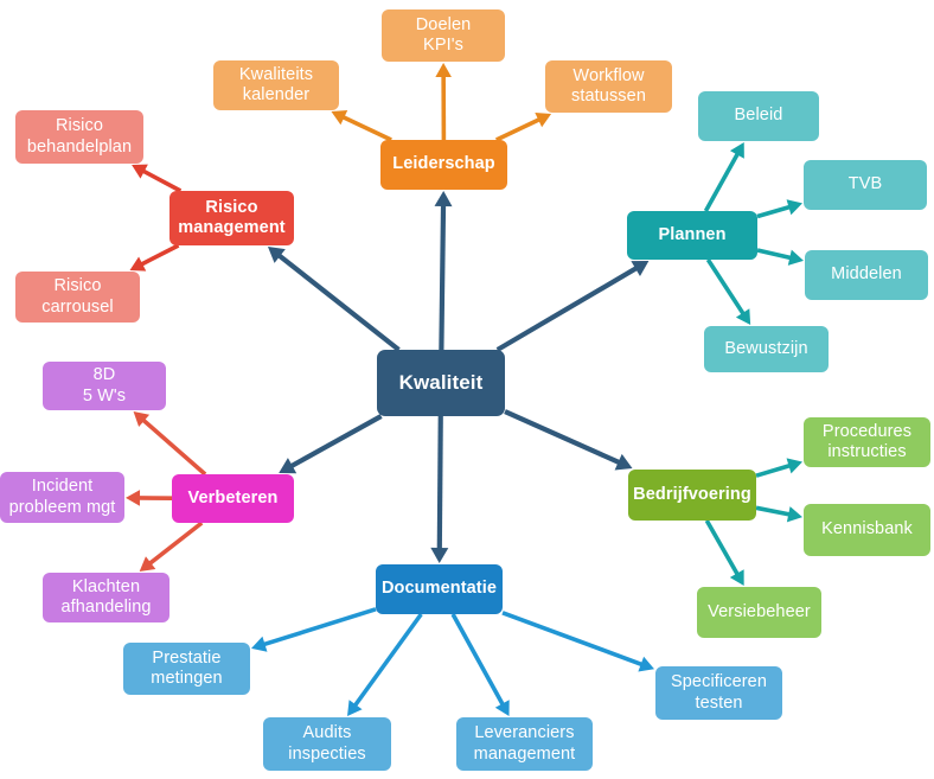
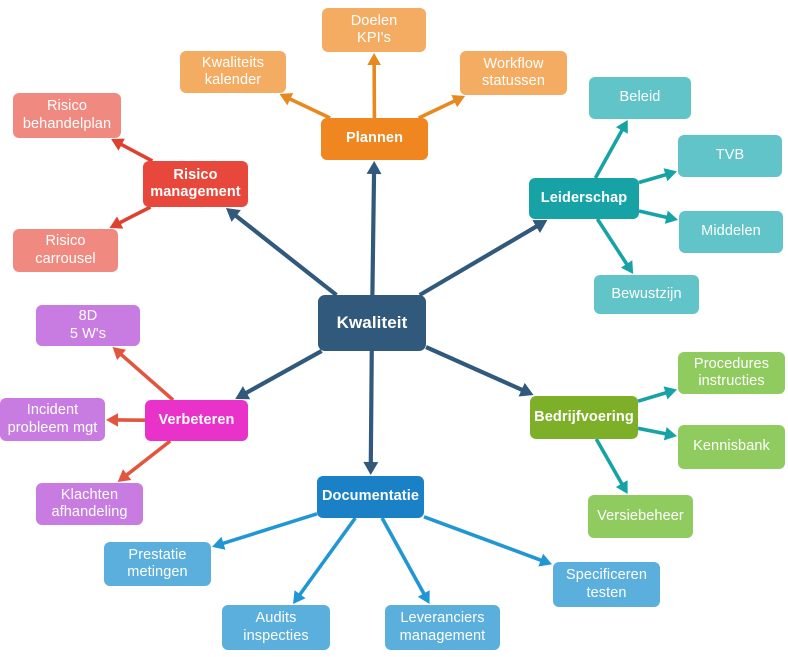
  Kwaliteit
- Leiderschap
+ Plannen
  Doelen
  KPI's
  Kwaliteits
  kalender
  Workflow
  statussen
  Risico
  management
  Risico
  behandelplan
  Risico
  carrousel
- Plannen
+ Leiderschap
  Beleid
  TVB
  Middelen
  Bewustzijn
  Bedrijfvoering
  Procedures
  instructies
  Kennisbank
  Versiebeheer
  Verbeteren
  8D
  5 W's
  Incident
  probleem mgt
  Klachten
  afhandeling
  Documentatie
  Prestatie
  metingen
  Audits
  inspecties
  Leveranciers
  management
  Specificeren
  testen
